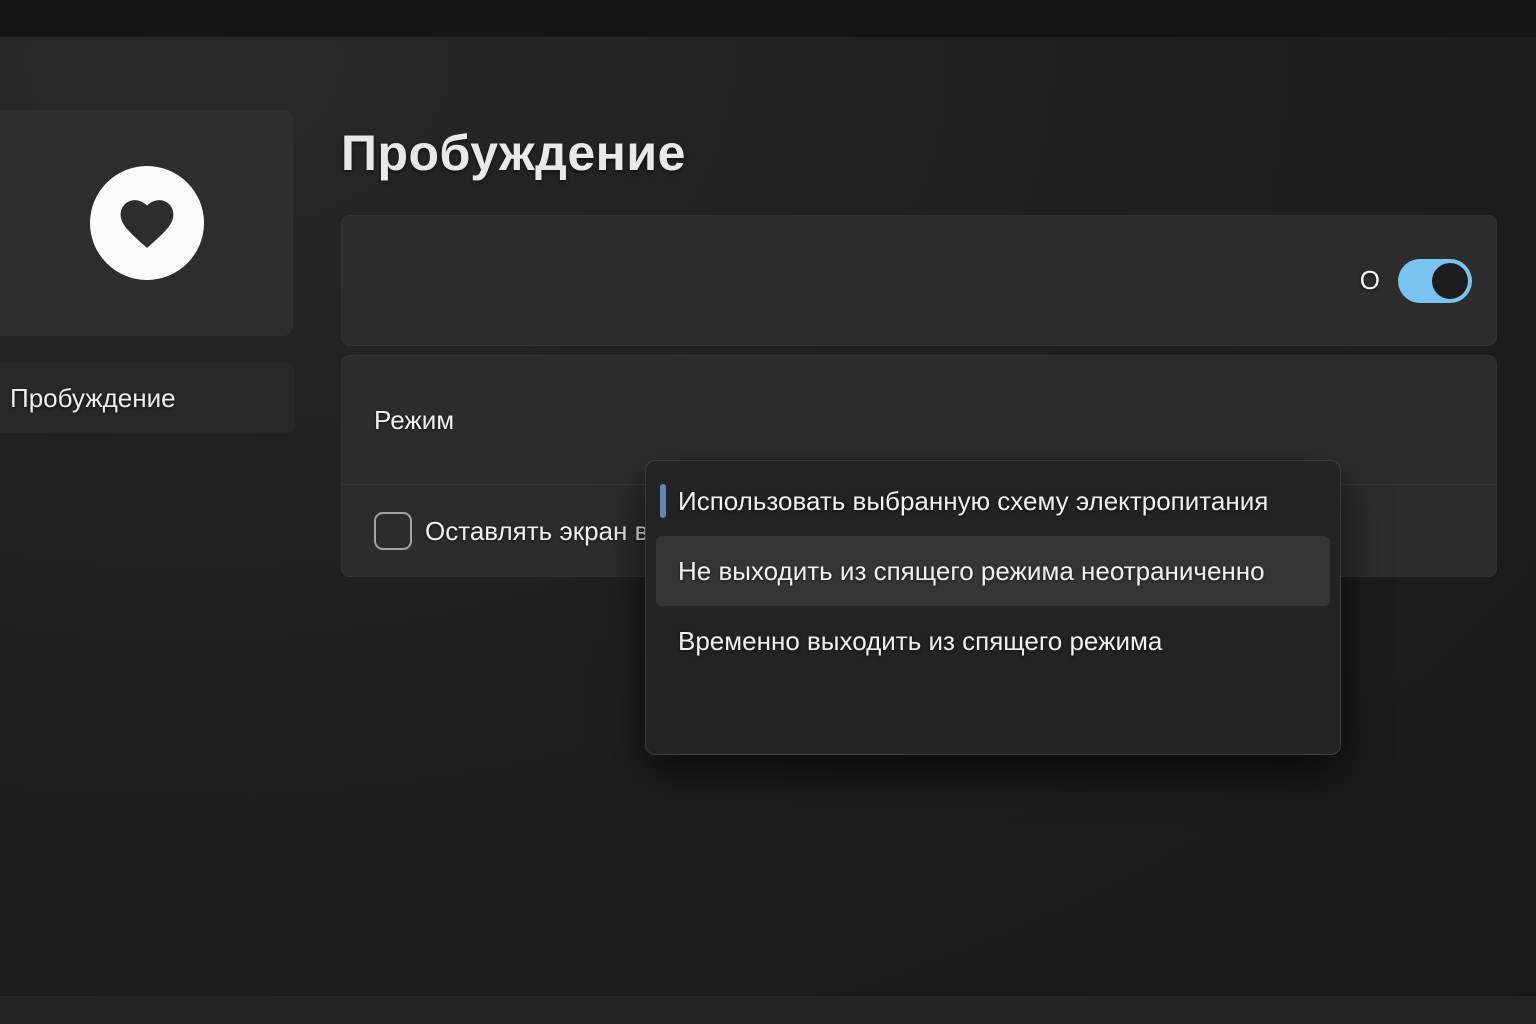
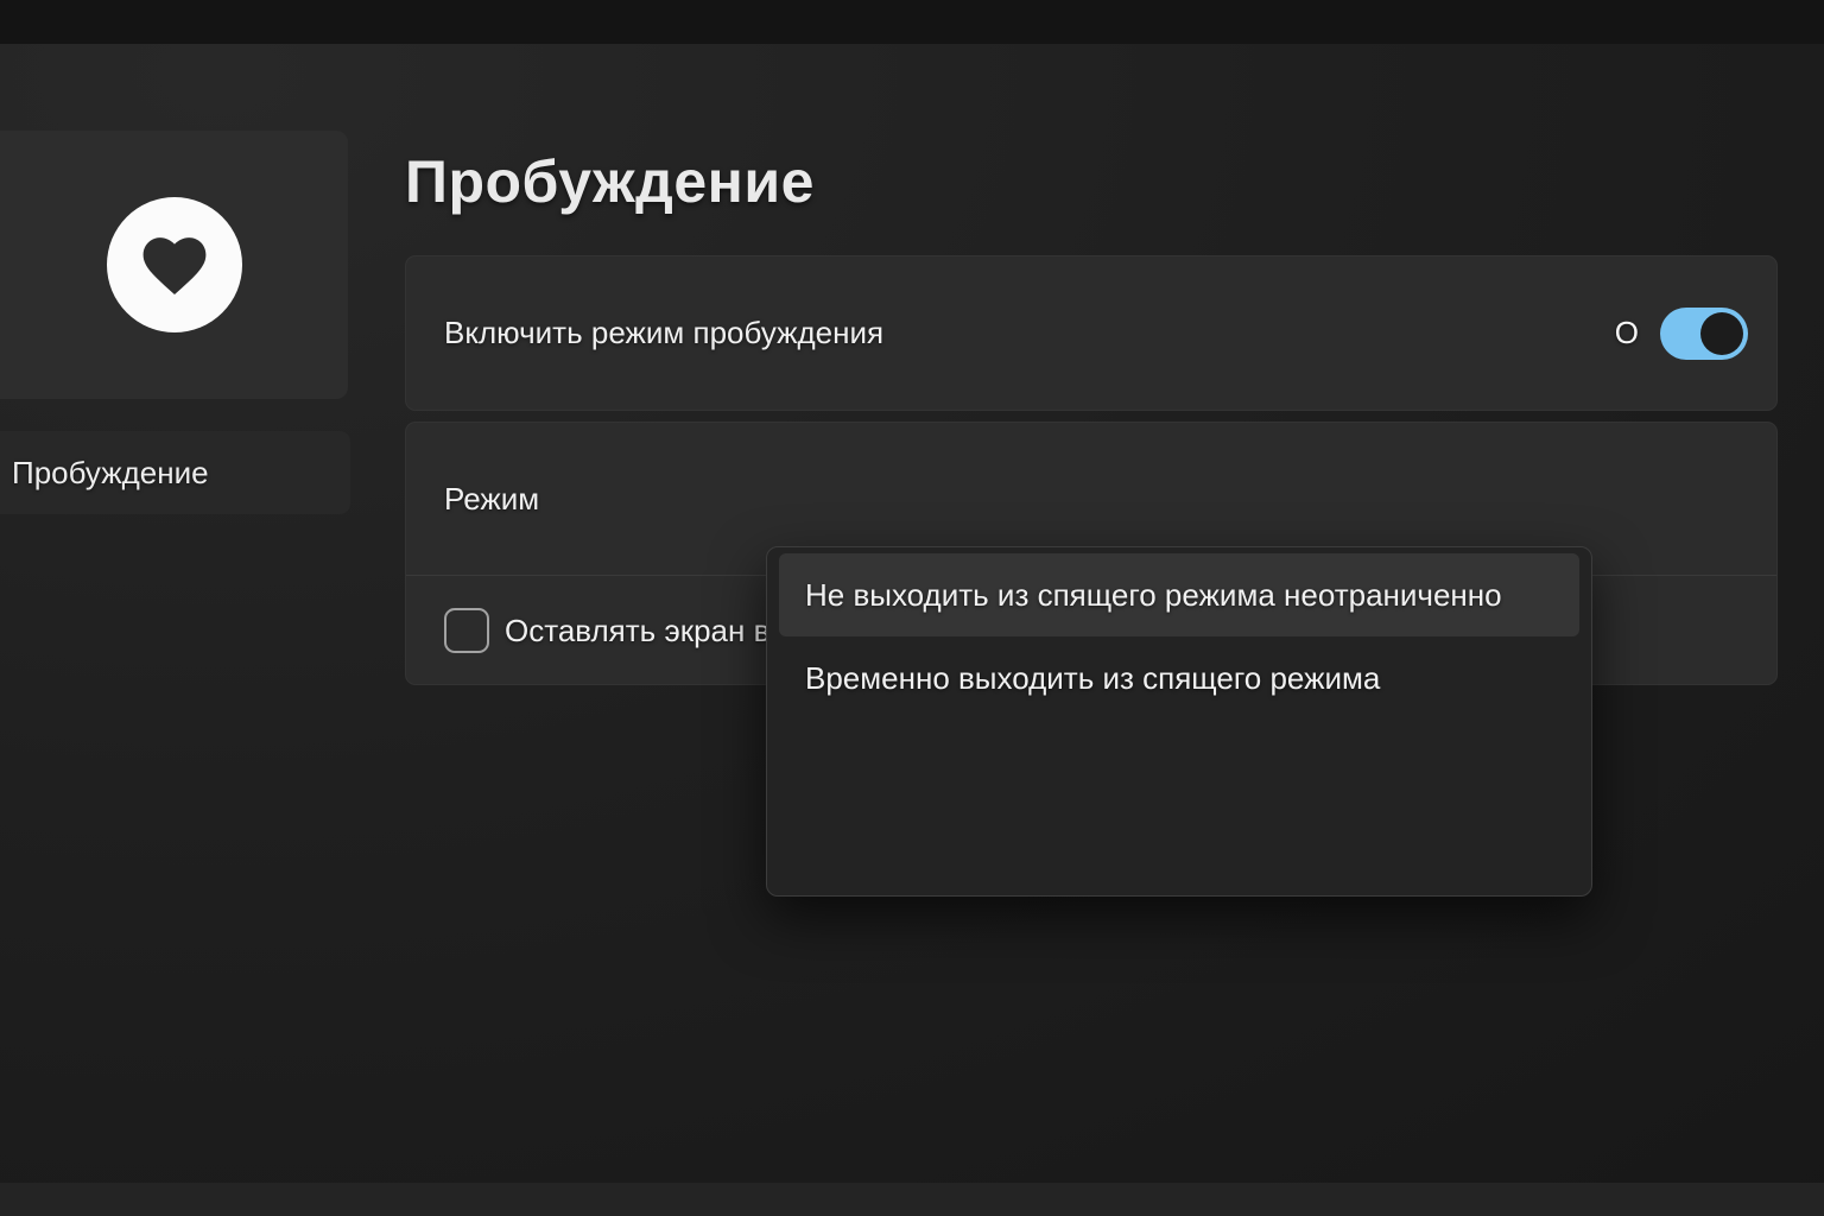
  Пробуждение
  Пробуждение
+ Включить режим пробуждения
  О
  Режим
  Оставлять экран в
- Использовать выбранную схему электропитания
  Не выходить из спящего режима неотраниченно
  Временно выходить из спящего режима
